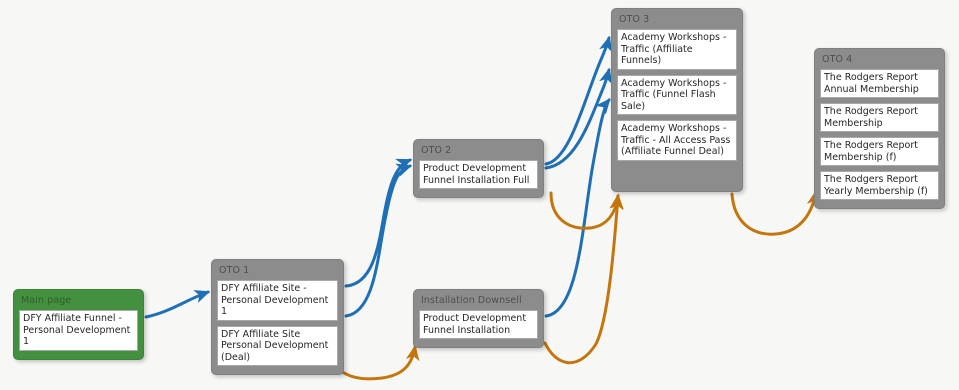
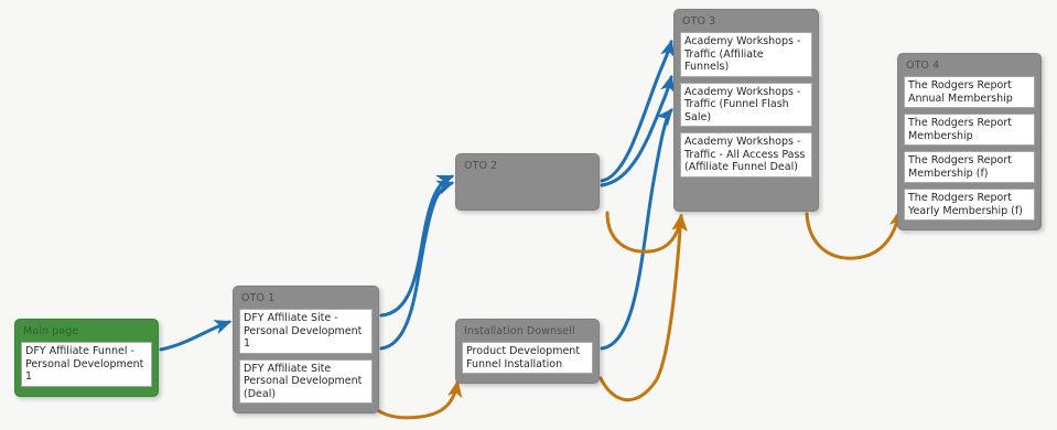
  Main page
  DFY Affiliate Funnel - Personal Development 1
  OTO 1
  DFY Affiliate Site - Personal Development 1
  DFY Affiliate Site Personal Development (Deal)
  OTO 2
- Product Development Funnel Installation Full
  Installation Downsell
  Product Development Funnel Installation
  OTO 3
  Academy Workshops - Traffic (Affiliate Funnels)
  Academy Workshops - Traffic (Funnel Flash Sale)
  Academy Workshops - Traffic - All Access Pass (Affiliate Funnel Deal)
  OTO 4
  The Rodgers Report Annual Membership
  The Rodgers Report Membership
  The Rodgers Report Membership (f)
  The Rodgers Report Yearly Membership (f)
